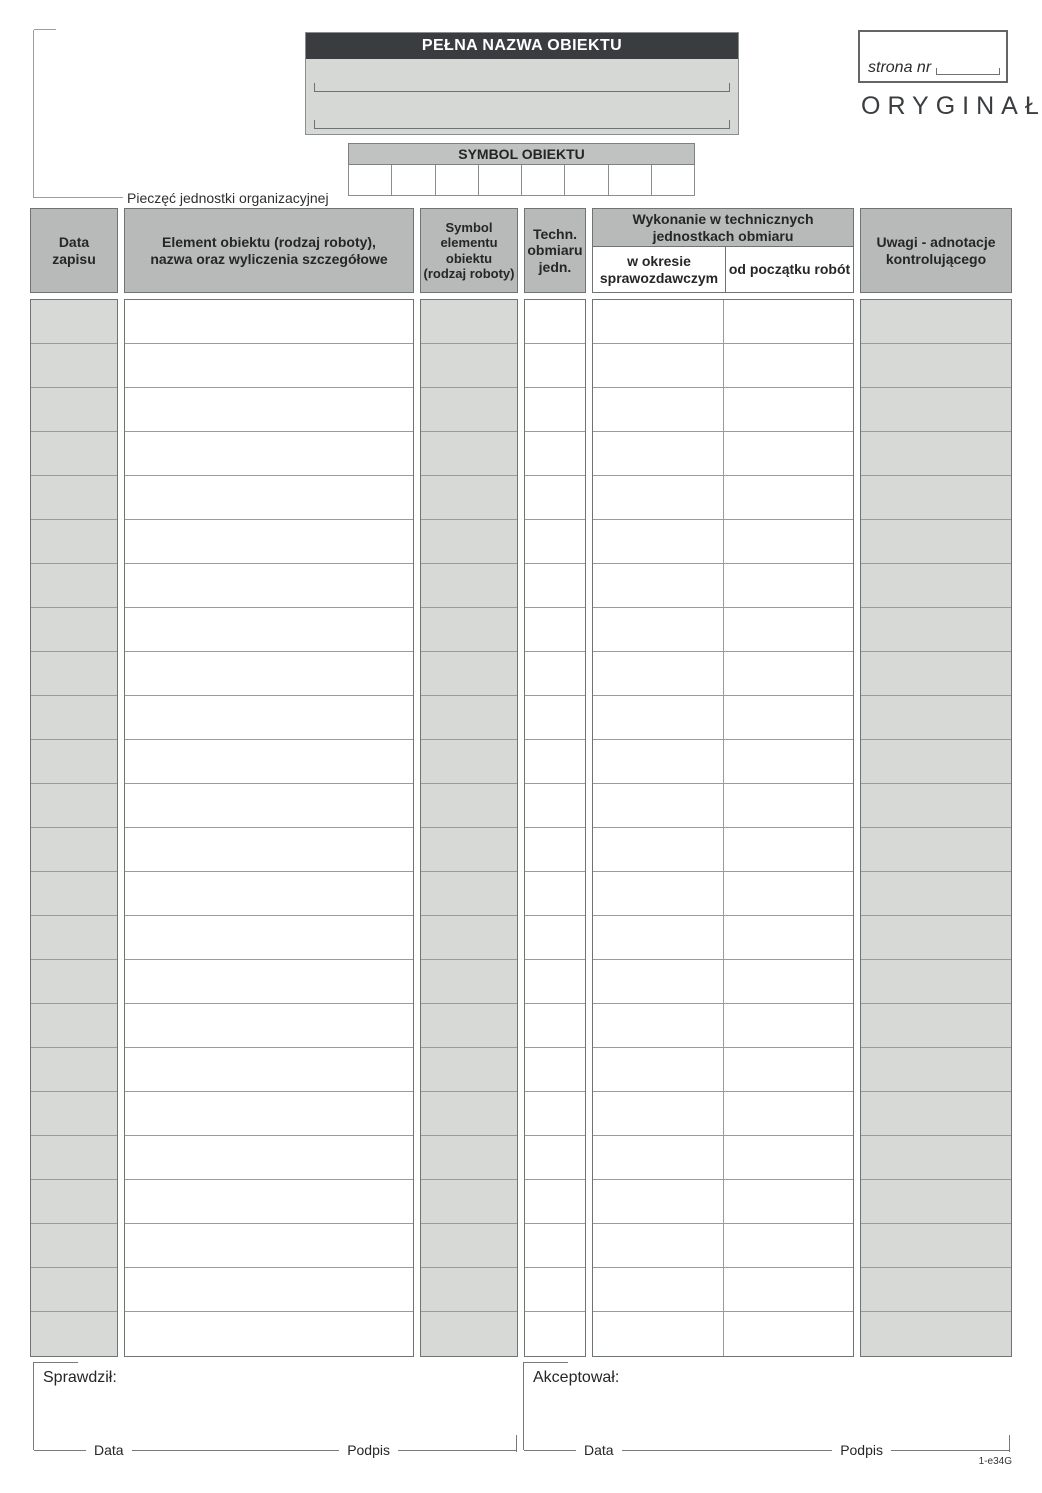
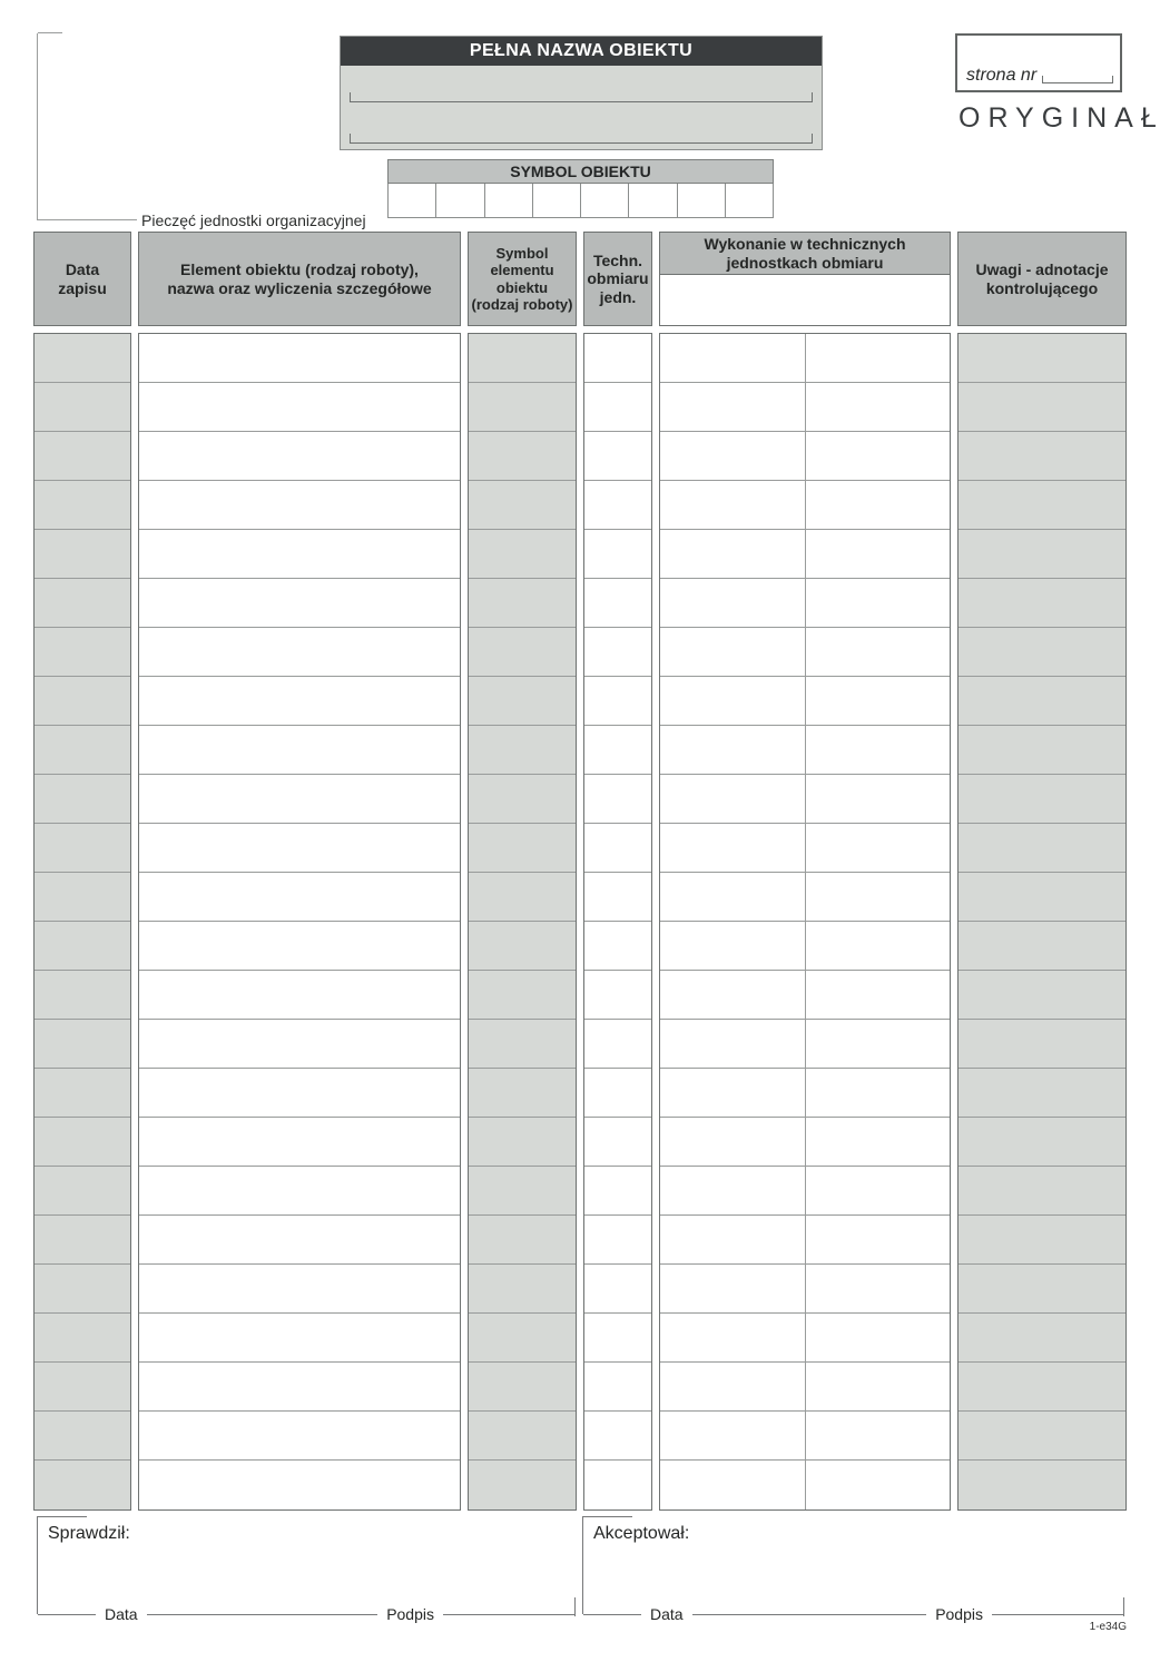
  Pieczęć jednostki organizacyjnej
  PEŁNA NAZWA OBIEKTU
  SYMBOL OBIEKTU
  strona nr
  ORYGINAŁ
  Data
  zapisu
  Element obiektu (rodzaj roboty),
  nazwa oraz wyliczenia szczegółowe
  Symbol
  elementu
  obiektu
  (rodzaj roboty)
  Techn.
  obmiaru
  jedn.
  Wykonanie w technicznych
  jednostkach obmiaru
- w okresie
- sprawozdawczym
- od początku robót
  Uwagi - adnotacje
  kontrolującego
  Sprawdził:
  Data
  Podpis
  Akceptował:
  Data
  Podpis
  1-e34G
